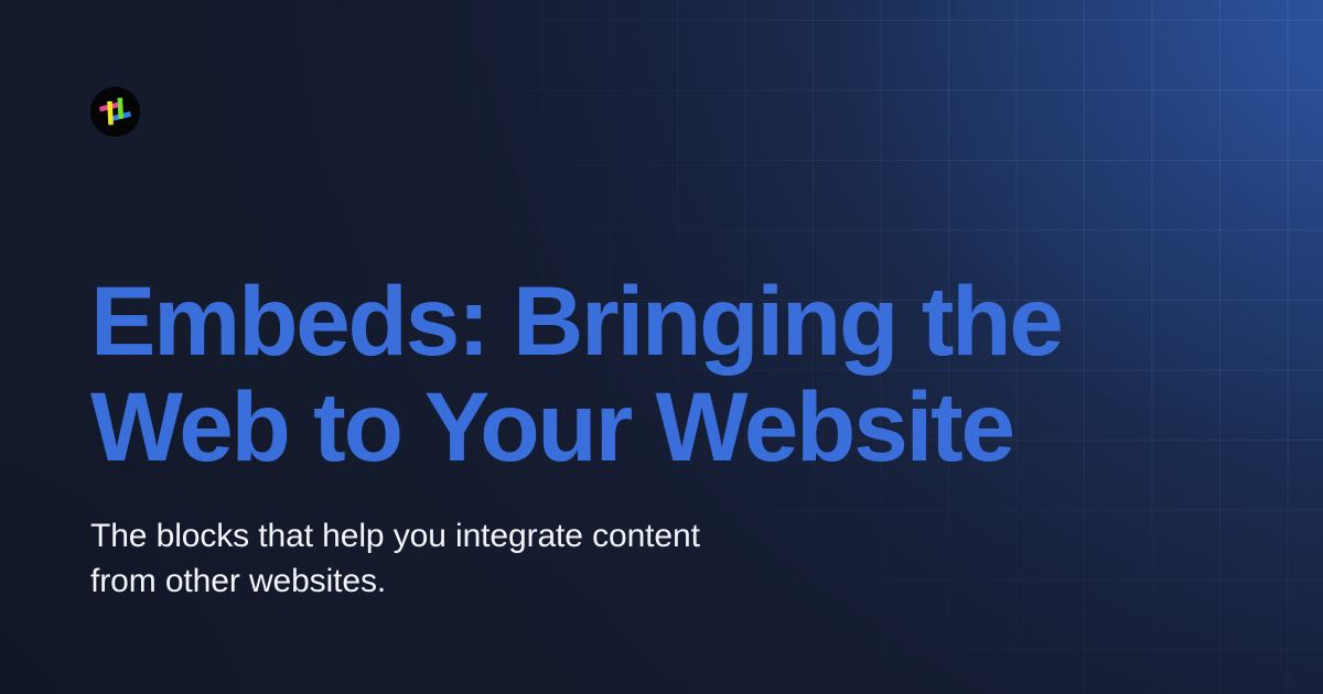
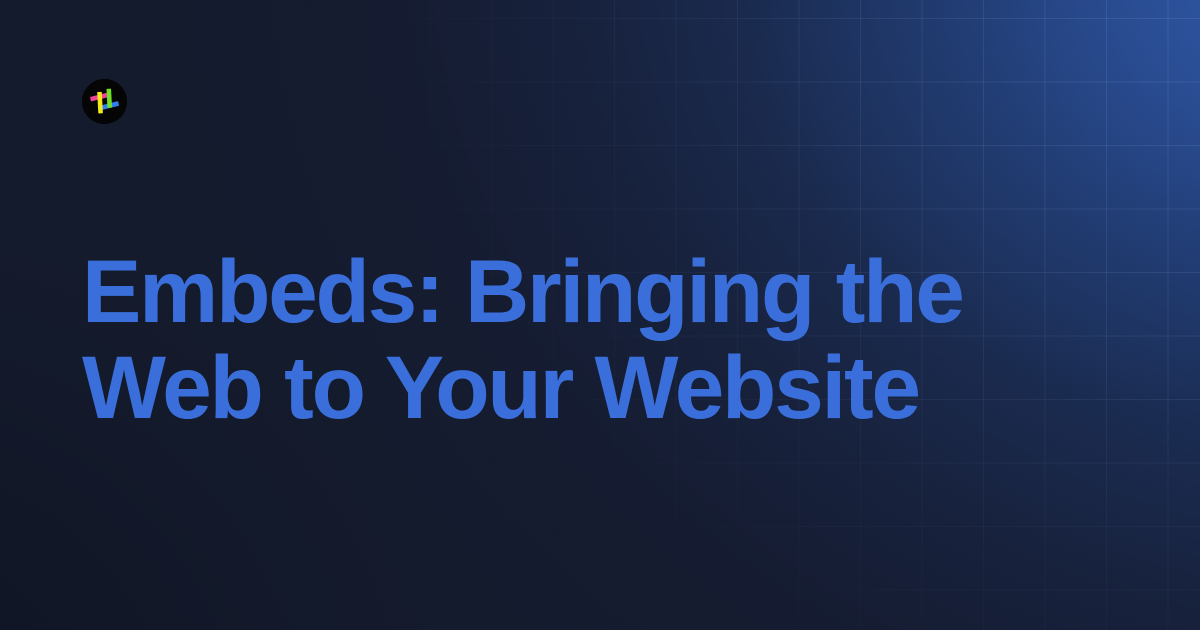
  Embeds: Bringing the
  Web to Your Website
- The blocks that help you integrate content
- from other websites.
